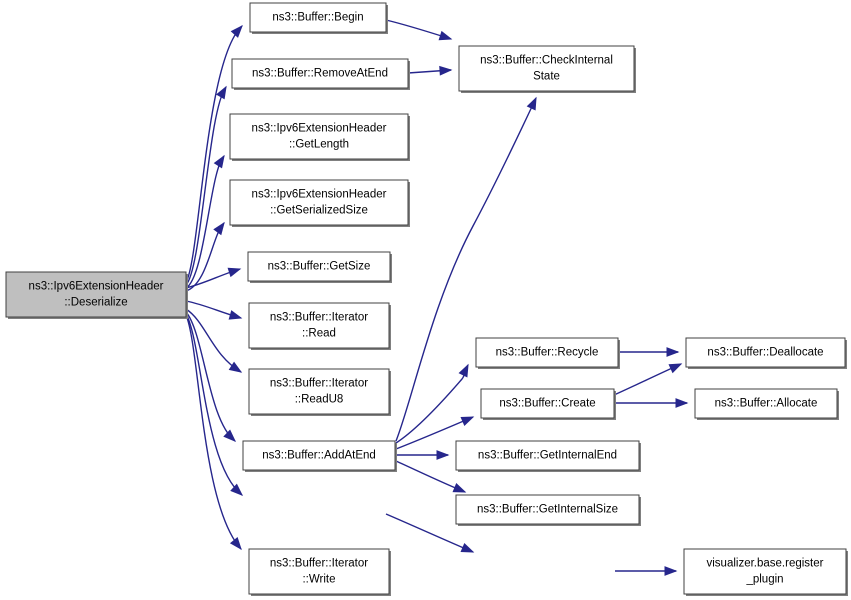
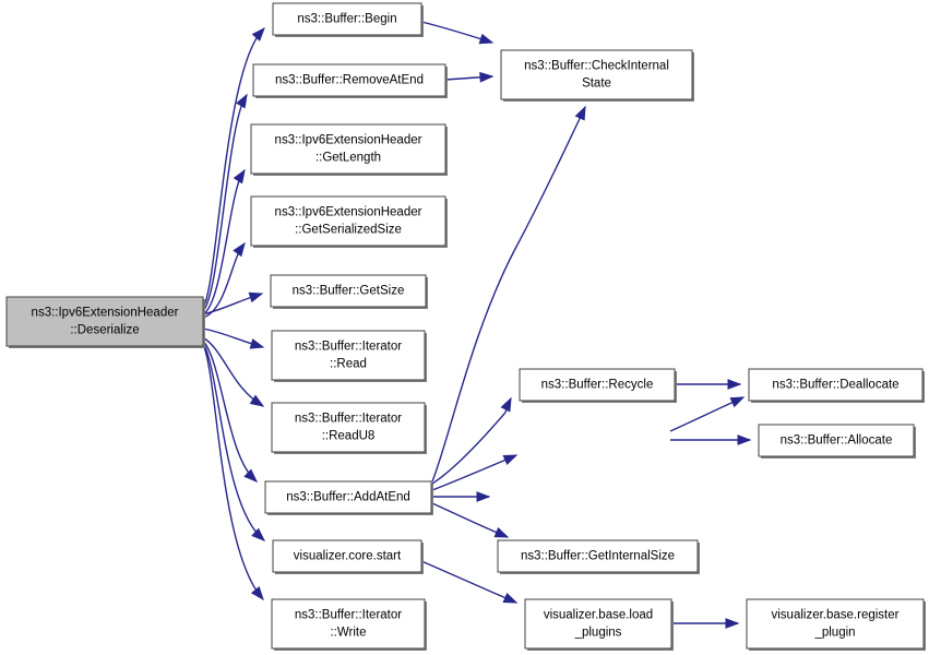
  ns3::Ipv6ExtensionHeader
  ::Deserialize
  ns3::Buffer::Begin
  ns3::Buffer::RemoveAtEnd
  ns3::Ipv6ExtensionHeader
  ::GetLength
  ns3::Ipv6ExtensionHeader
  ::GetSerializedSize
  ns3::Buffer::GetSize
  ns3::Buffer::Iterator
  ::Read
  ns3::Buffer::Iterator
  ::ReadU8
  ns3::Buffer::AddAtEnd
+ visualizer.core.start
  ns3::Buffer::Iterator
  ::Write
  ns3::Buffer::CheckInternal
  State
  ns3::Buffer::Recycle
- ns3::Buffer::Create
- ns3::Buffer::GetInternalEnd
  ns3::Buffer::GetInternalSize
+ visualizer.base.load
+ _plugins
  ns3::Buffer::Deallocate
  ns3::Buffer::Allocate
  visualizer.base.register
  _plugin
